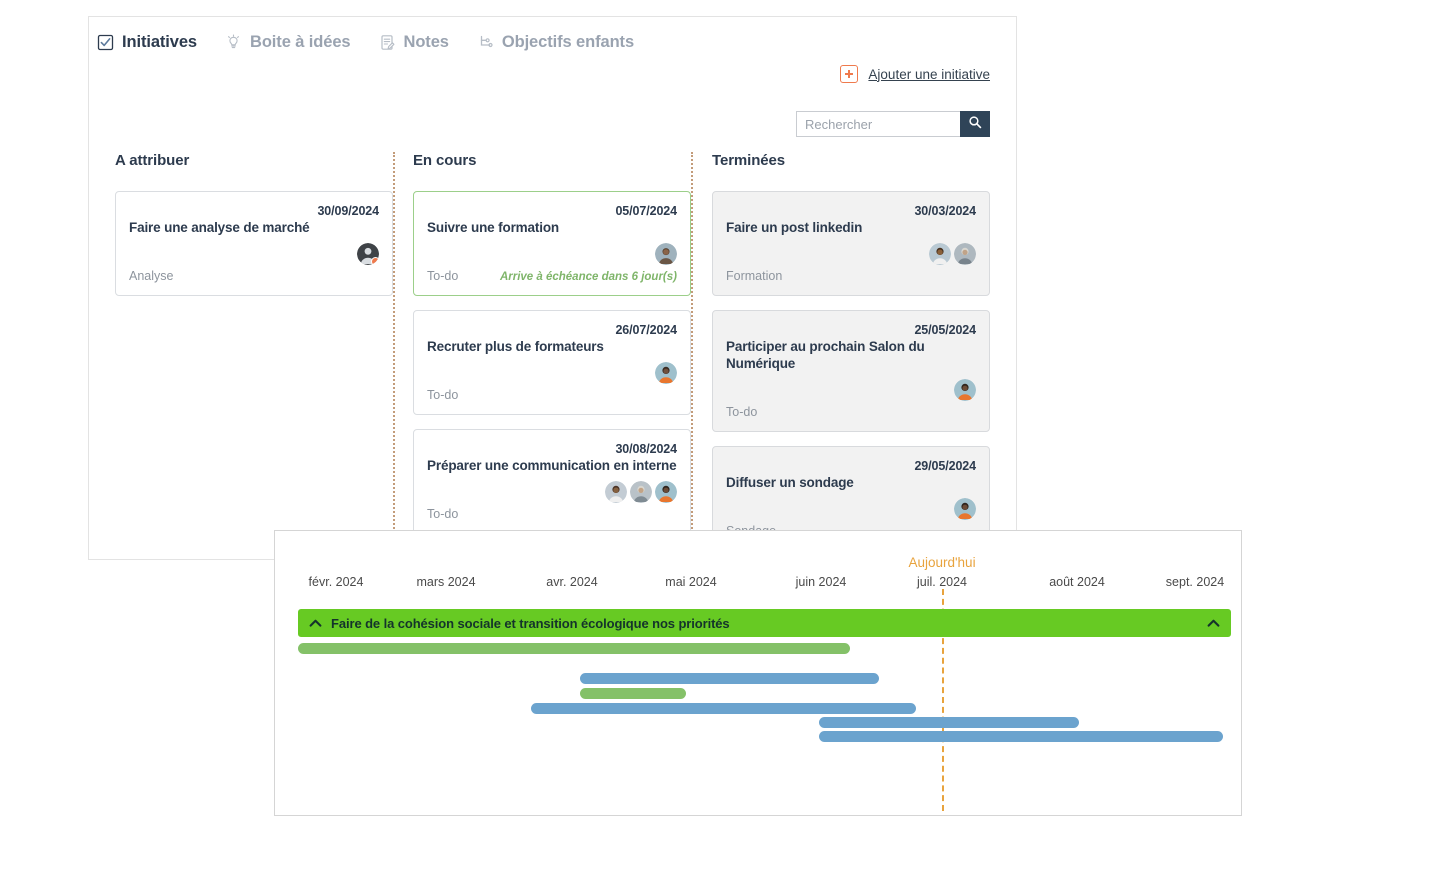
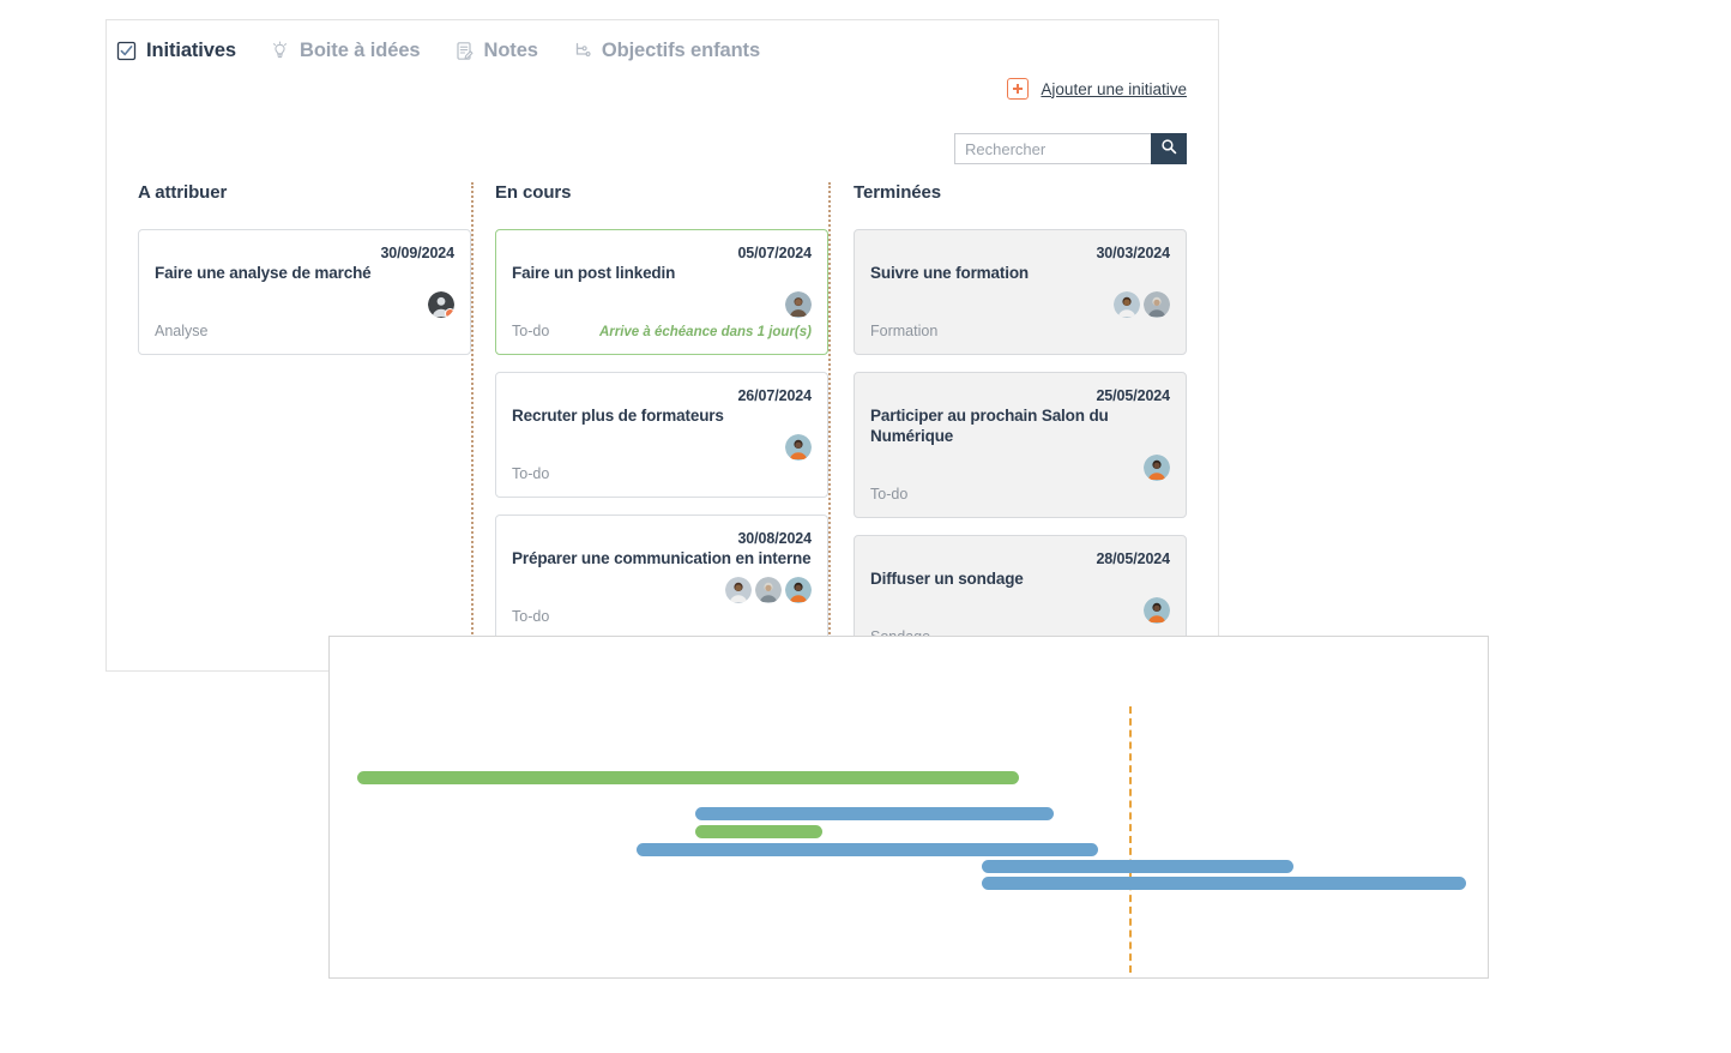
  Initiatives
  Boite à idées
  Notes
  Objectifs enfants
  Ajouter une initiative
  Rechercher
  A attribuer
  30/09/2024
  Faire une analyse de marché
  Analyse
  En cours
  05/07/2024
- Suivre une formation
+ Faire un post linkedin
  To-do
- Arrive à échéance dans 6 jour(s)
+ Arrive à échéance dans 1 jour(s)
  26/07/2024
  Recruter plus de formateurs
  To-do
  30/08/2024
  Préparer une communication en interne
  To-do
  Terminées
  30/03/2024
- Faire un post linkedin
+ Suivre une formation
  Formation
  25/05/2024
  Participer au prochain Salon du Numérique
  To-do
- 29/05/2024
+ 28/05/2024
  Diffuser un sondage
- févr. 2024
- mars 2024
- avr. 2024
- mai 2024
- juin 2024
- juil. 2024
- août 2024
- sept. 2024
- Aujourd'hui
- Faire de la cohésion sociale et transition écologique nos priorités
